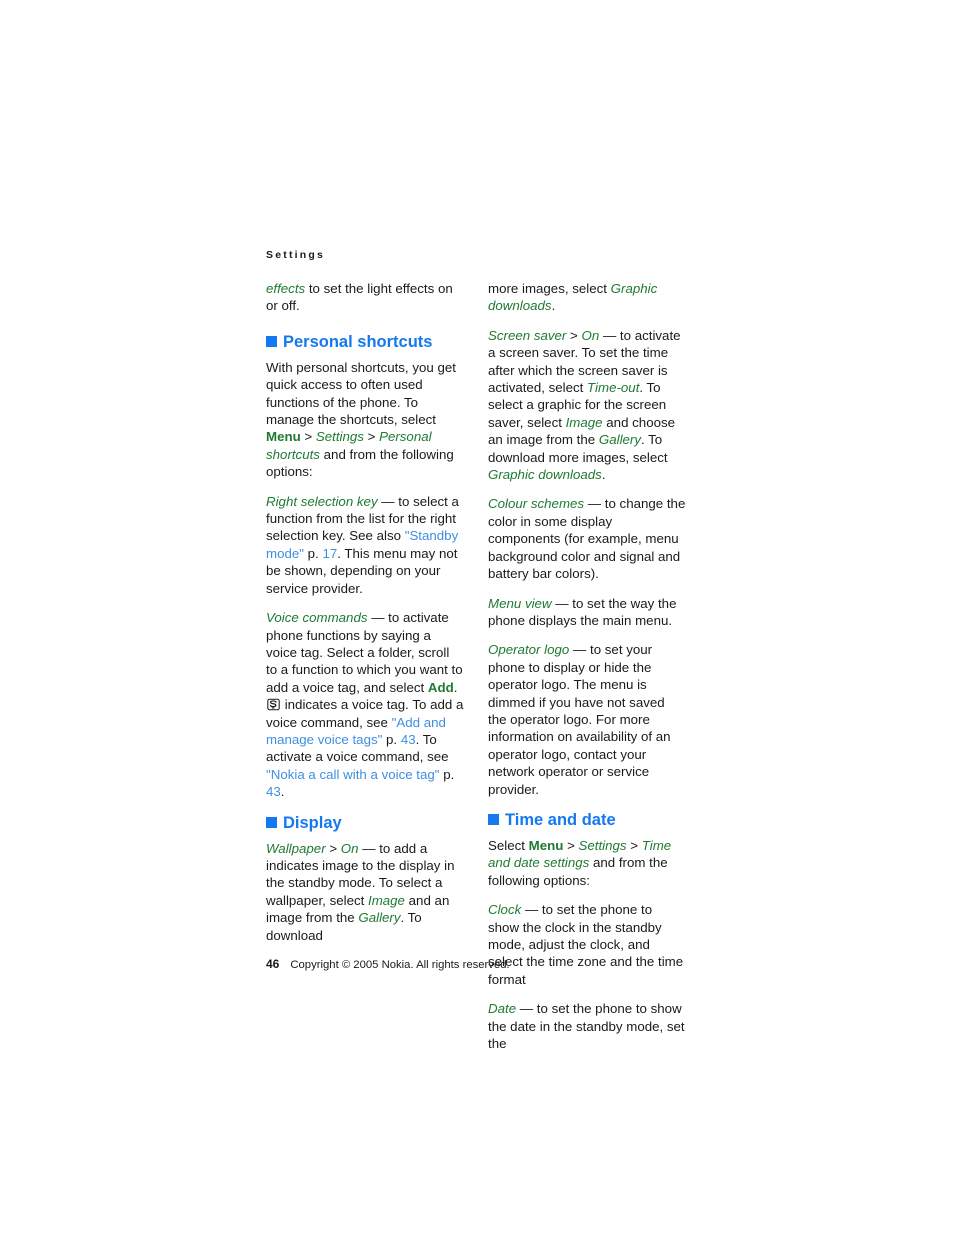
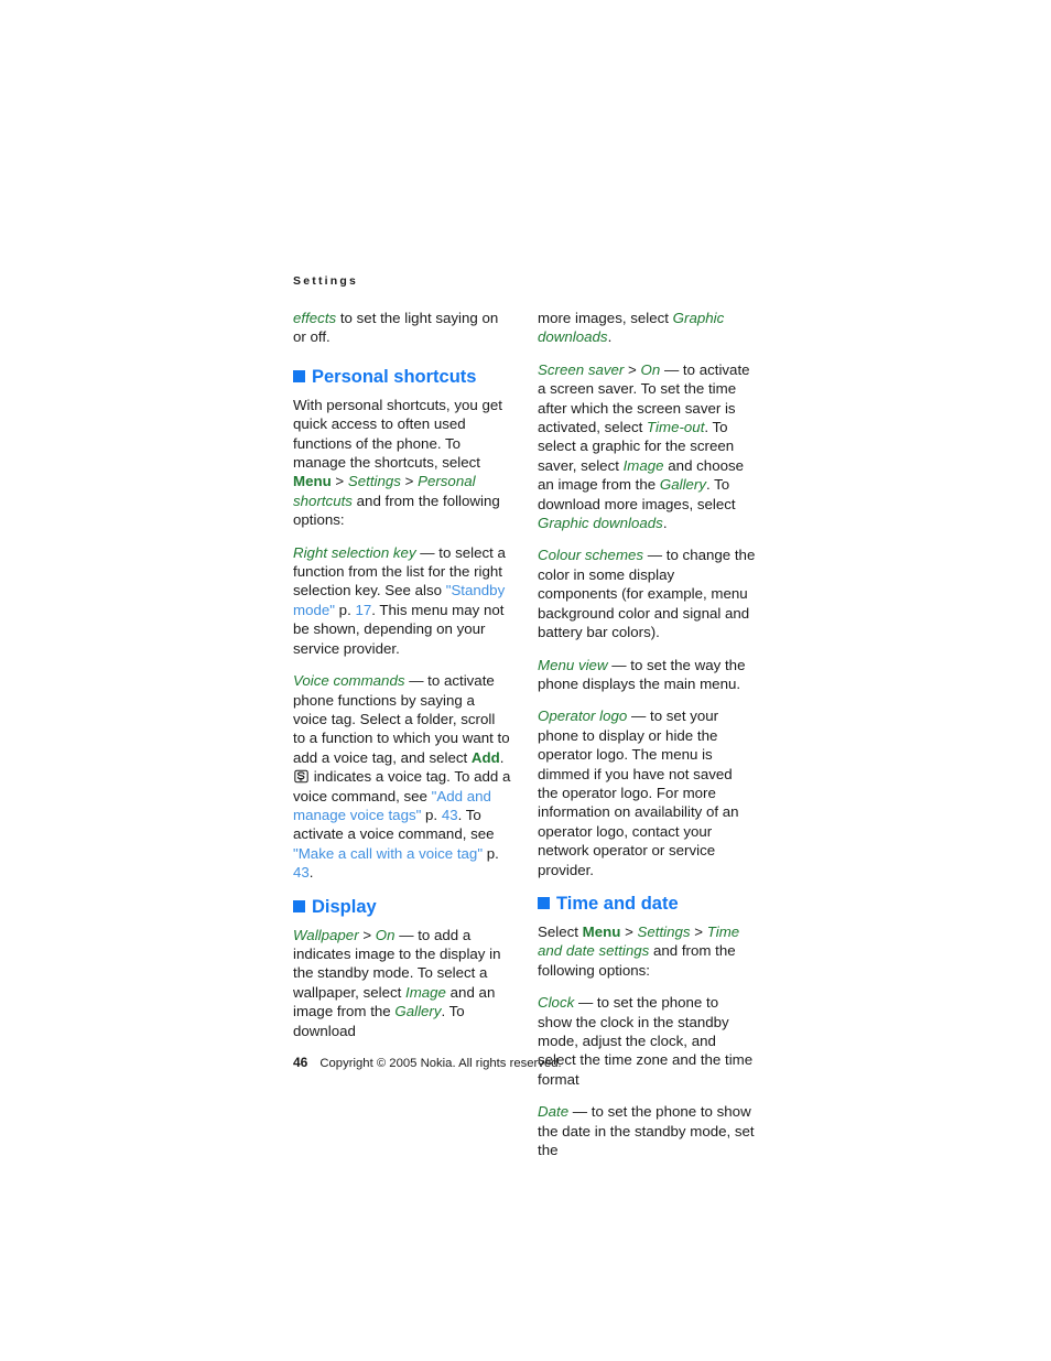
  Settings
- effects to set the light effects on or off.
+ effects to set the light saying on or off.
  Personal shortcuts
  With personal shortcuts, you get quick access to often used functions of the phone. To manage the shortcuts, select Menu > Settings > Personal shortcuts and from the following options:
  Right selection key — to select a function from the list for the right selection key. See also "Standby mode" p. 17. This menu may not be shown, depending on your service provider.
- Voice commands — to activate phone functions by saying a voice tag. Select a folder, scroll to a function to which you want to add a voice tag, and select Add. indicates a voice tag. To add a voice command, see "Add and manage voice tags" p. 43. To activate a voice command, see "Nokia a call with a voice tag" p. 43.
+ Voice commands — to activate phone functions by saying a voice tag. Select a folder, scroll to a function to which you want to add a voice tag, and select Add. indicates a voice tag. To add a voice command, see "Add and manage voice tags" p. 43. To activate a voice command, see "Make a call with a voice tag" p. 43.
  Display
  Wallpaper > On — to add a indicates image to the display in the standby mode. To select a wallpaper, select Image and an image from the Gallery. To download
  more images, select Graphic downloads.
  Screen saver > On — to activate a screen saver. To set the time after which the screen saver is activated, select Time-out. To select a graphic for the screen saver, select Image and choose an image from the Gallery. To download more images, select Graphic downloads.
  Colour schemes — to change the color in some display components (for example, menu background color and signal and battery bar colors).
  Menu view — to set the way the phone displays the main menu.
  Operator logo — to set your phone to display or hide the operator logo. The menu is dimmed if you have not saved the operator logo. For more information on availability of an operator logo, contact your network operator or service provider.
  Time and date
  Select Menu > Settings > Time and date settings and from the following options:
  Clock — to set the phone to show the clock in the standby mode, adjust the clock, and select the time zone and the time format
  Date — to set the phone to show the date in the standby mode, set the
  46 Copyright © 2005 Nokia. All rights reserved.
